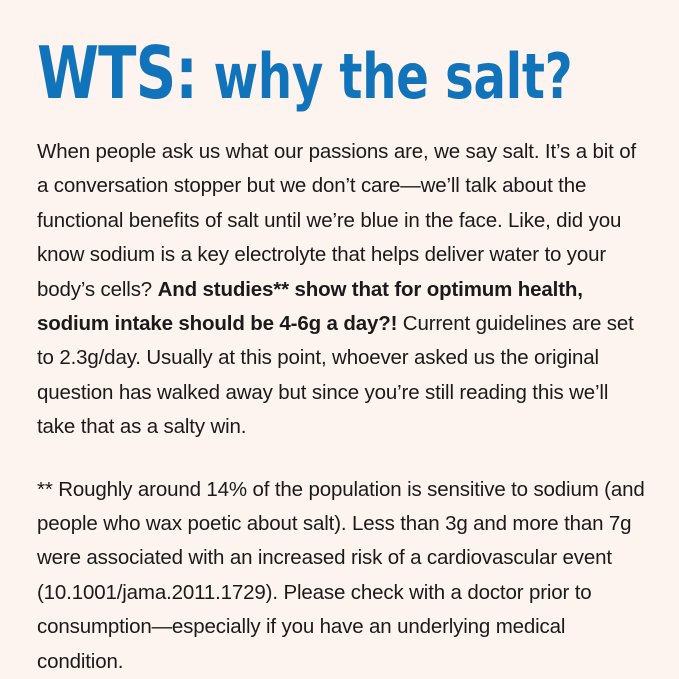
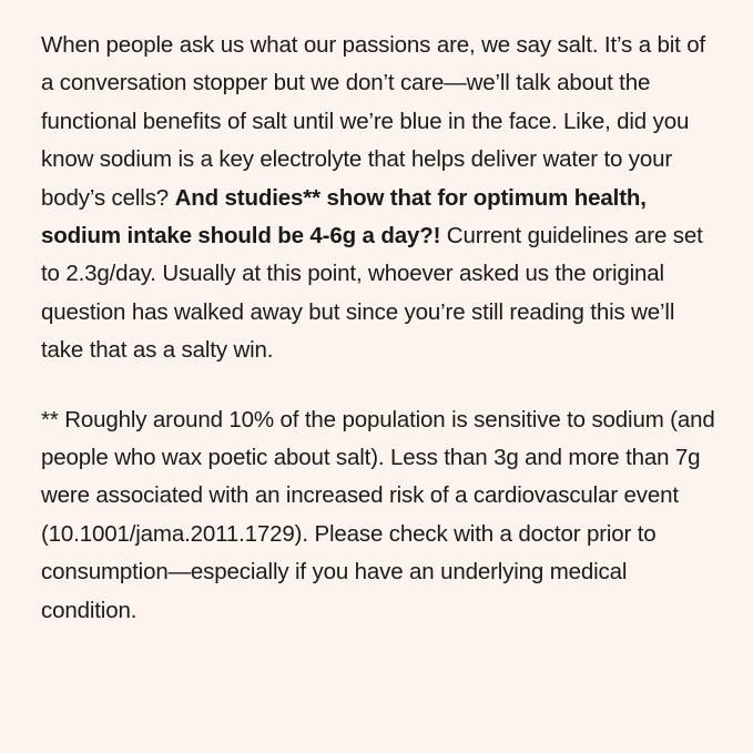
- WTS: why the salt?
  When people ask us what our passions are, we say salt. It’s a bit of a conversation stopper but we don’t care—we’ll talk about the functional benefits of salt until we’re blue in the face. Like, did you know sodium is a key electrolyte that helps deliver water to your body’s cells? And studies** show that for optimum health, sodium intake should be 4-6g a day?! Current guidelines are set to 2.3g/day. Usually at this point, whoever asked us the original question has walked away but since you’re still reading this we’ll take that as a salty win.
- ** Roughly around 14% of the population is sensitive to sodium (and people who wax poetic about salt). Less than 3g and more than 7g were associated with an increased risk of a cardiovascular event (10.1001/jama.2011.1729). Please check with a doctor prior to consumption—especially if you have an underlying medical condition.
+ ** Roughly around 10% of the population is sensitive to sodium (and people who wax poetic about salt). Less than 3g and more than 7g were associated with an increased risk of a cardiovascular event (10.1001/jama.2011.1729). Please check with a doctor prior to consumption—especially if you have an underlying medical condition.
